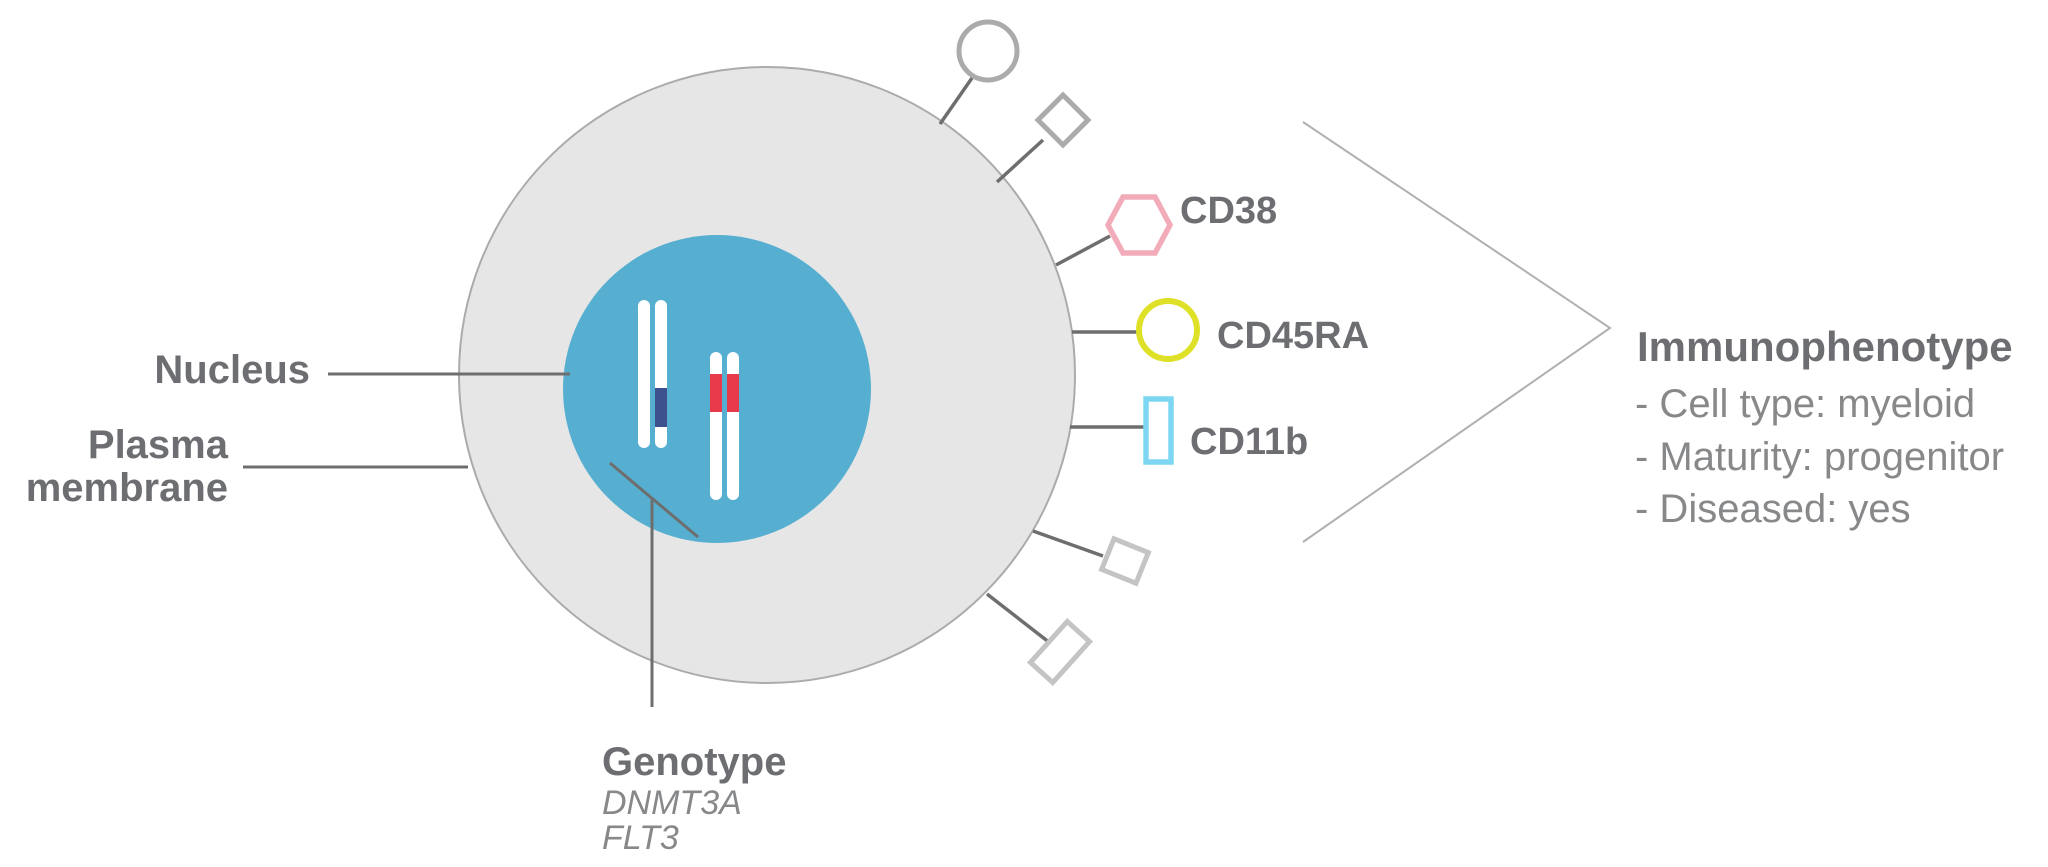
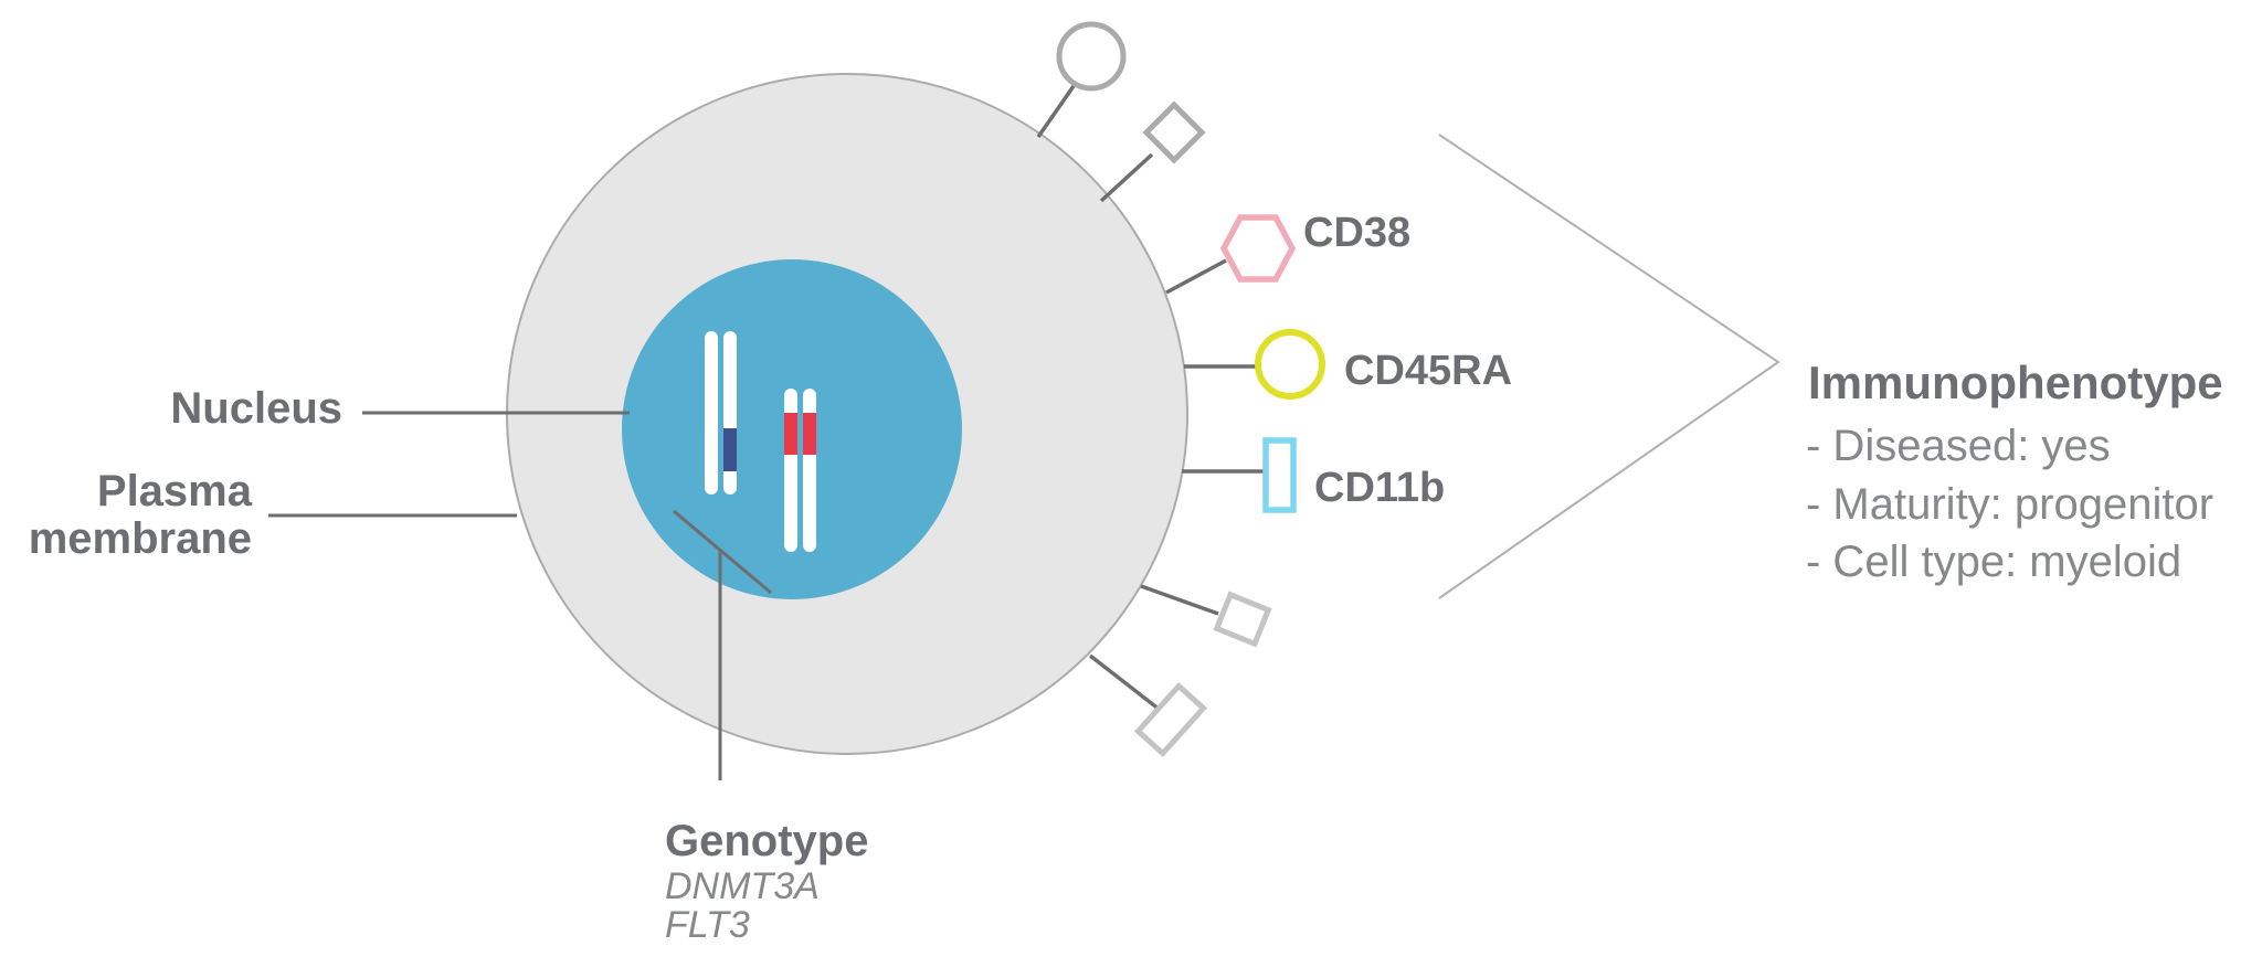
  Nucleus
  Plasma
  membrane
  Genotype
  DNMT3A
  FLT3
  CD38
  CD45RA
  CD11b
  Immunophenotype
- - Cell type: myeloid
+ - Diseased: yes
  - Maturity: progenitor
- - Diseased: yes
+ - Cell type: myeloid
